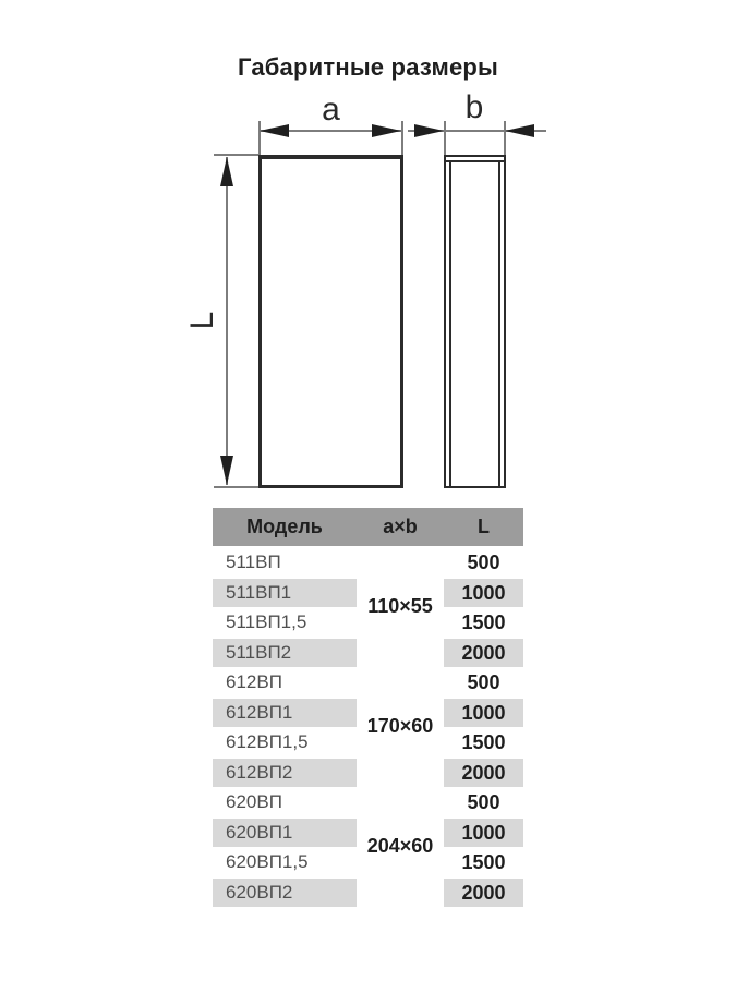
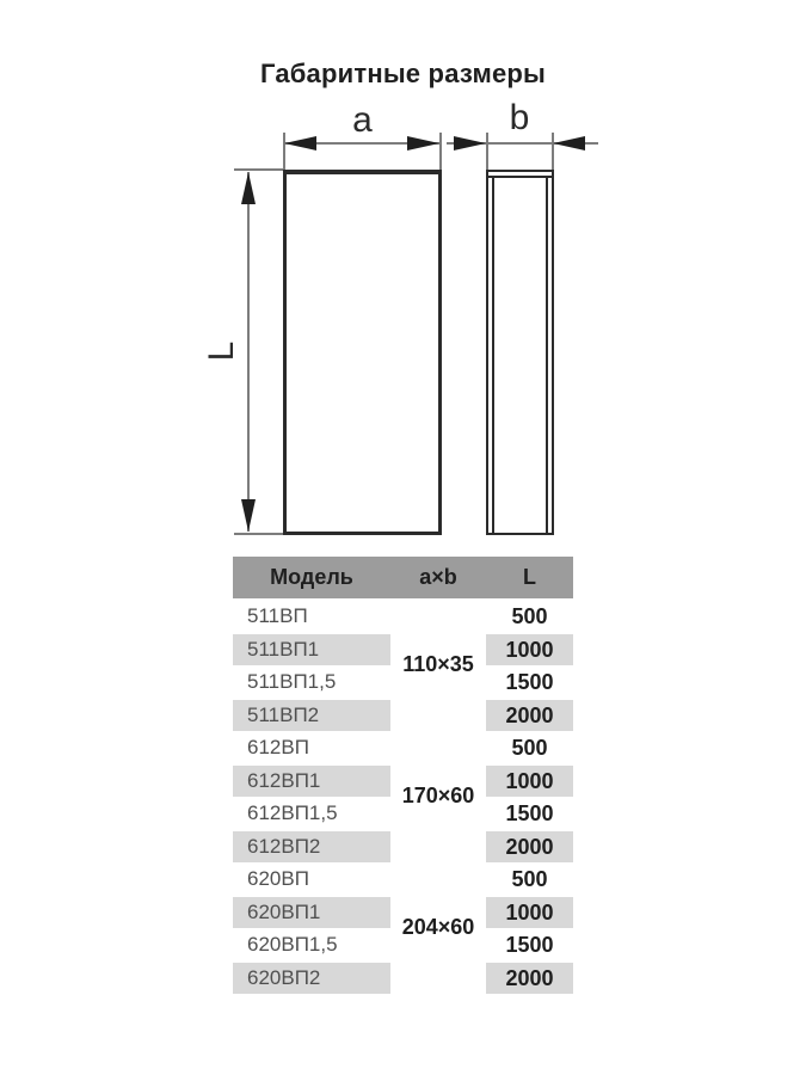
  Габаритные размеры
  a
  b
  Модель
  a×b
  L
  511ВП
  500
  511ВП1
  1000
  511ВП1,5
  1500
  511ВП2
  2000
- 110×55
+ 110×35
  612ВП
  500
  612ВП1
  1000
  612ВП1,5
  1500
  612ВП2
  2000
  170×60
  620ВП
  500
  620ВП1
  1000
  620ВП1,5
  1500
  620ВП2
  2000
  204×60
